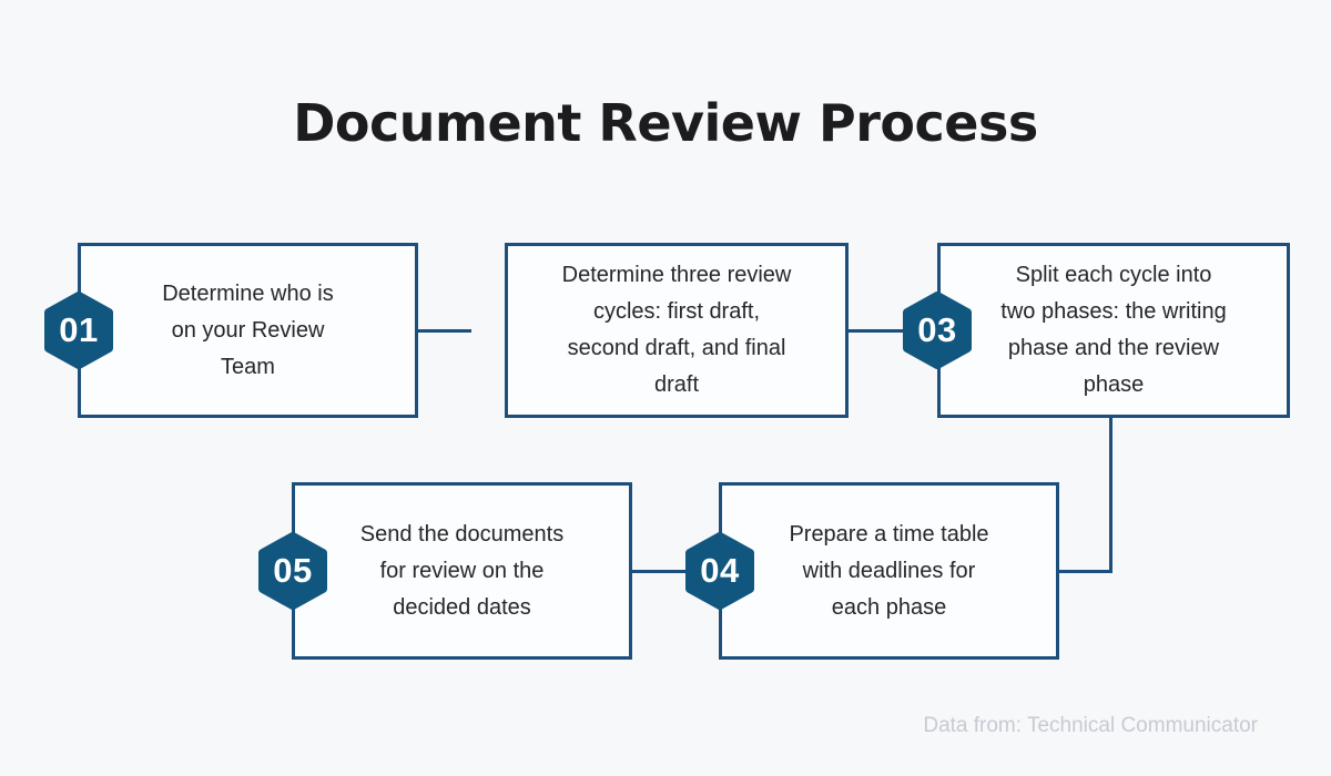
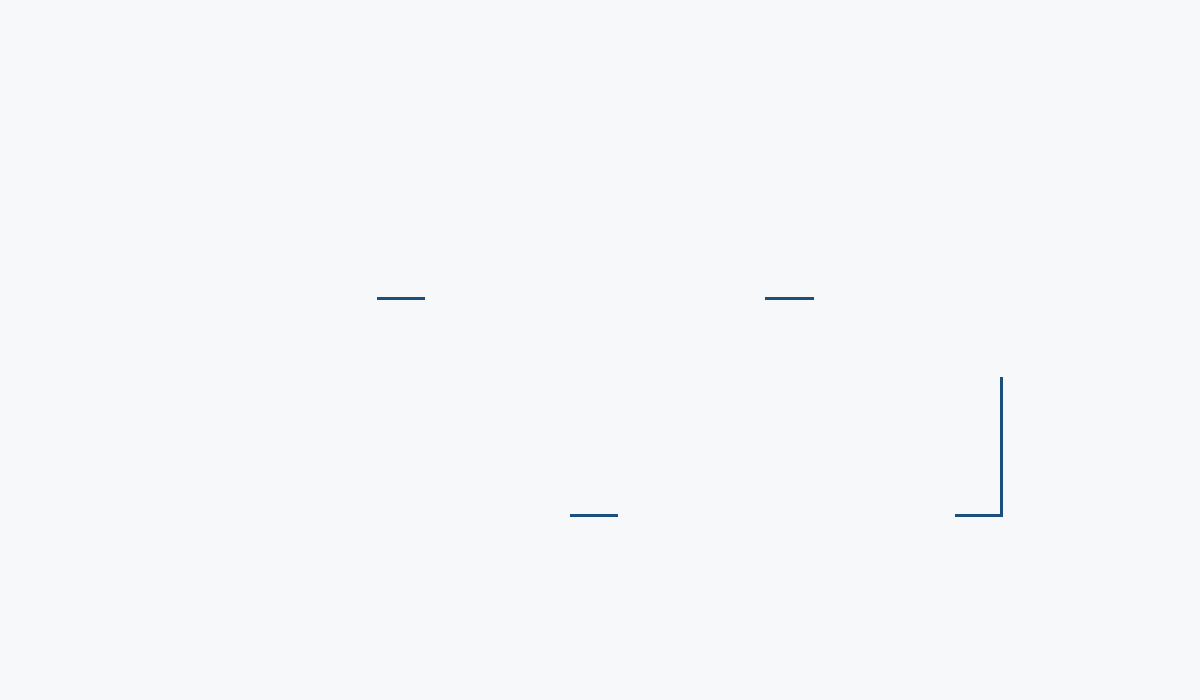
- Document Review Process
- Determine who is on your Review Team
- Determine three review cycles: first draft, second draft, and final draft
- Split each cycle into two phases: the writing phase and the review phase
- Prepare a time table with deadlines for each phase
- Send the documents for review on the decided dates
- 01
- 03
- 04
- 05
- Data from: Technical Communicator
